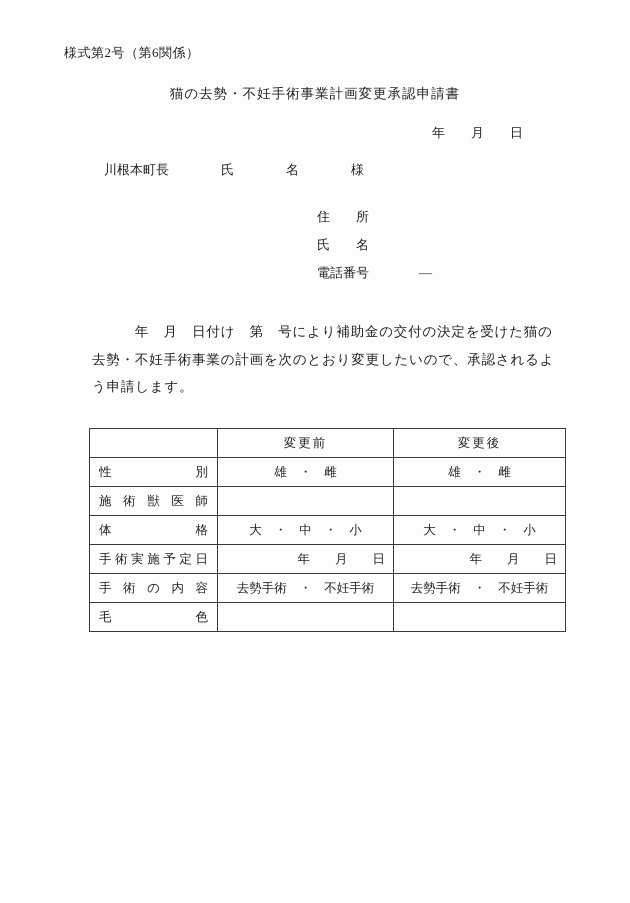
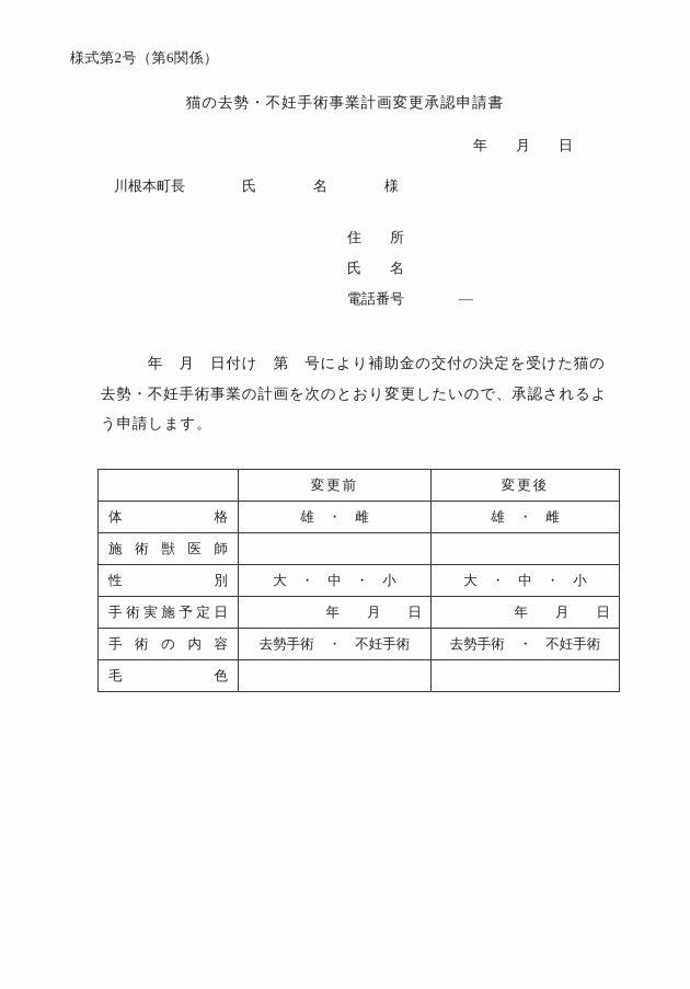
  様式第2号（第6関係）
  猫の去勢・不妊手術事業計画変更承認申請書
  年 月 日
  川根本町長 氏 名 様
  住 所
  氏 名
  電話番号 —
  年 月 日付け 第 号により補助金の交付の決定を受けた猫の
  去勢・不妊手術事業の計画を次のとおり変更したいので、承認されるよ
  う申請します。
  	変更前	変更後
- 性別	雄 ・ 雌	雄 ・ 雌
+ 体格	雄 ・ 雌	雄 ・ 雌
  施術獣医師
- 体格	大 ・ 中 ・ 小	大 ・ 中 ・ 小
+ 性別	大 ・ 中 ・ 小	大 ・ 中 ・ 小
  手術実施予定日	年 月 日	年 月 日
  手術の内容	去勢手術 ・ 不妊手術	去勢手術 ・ 不妊手術
  毛色
